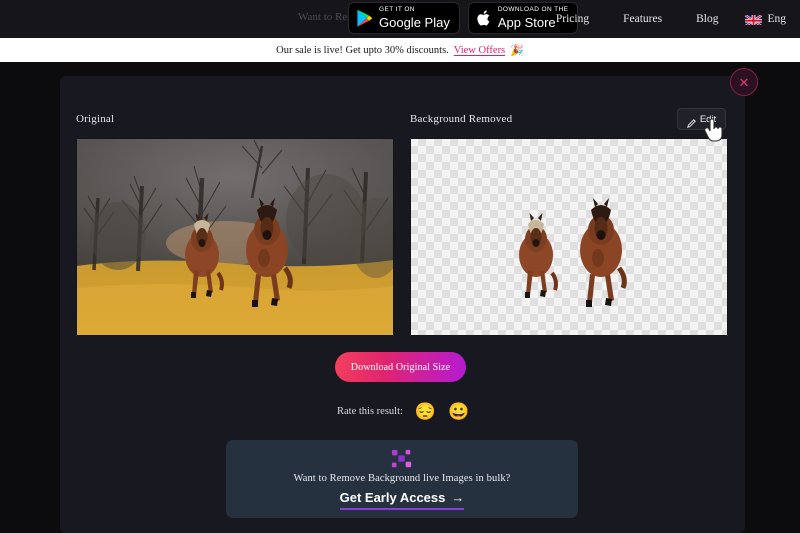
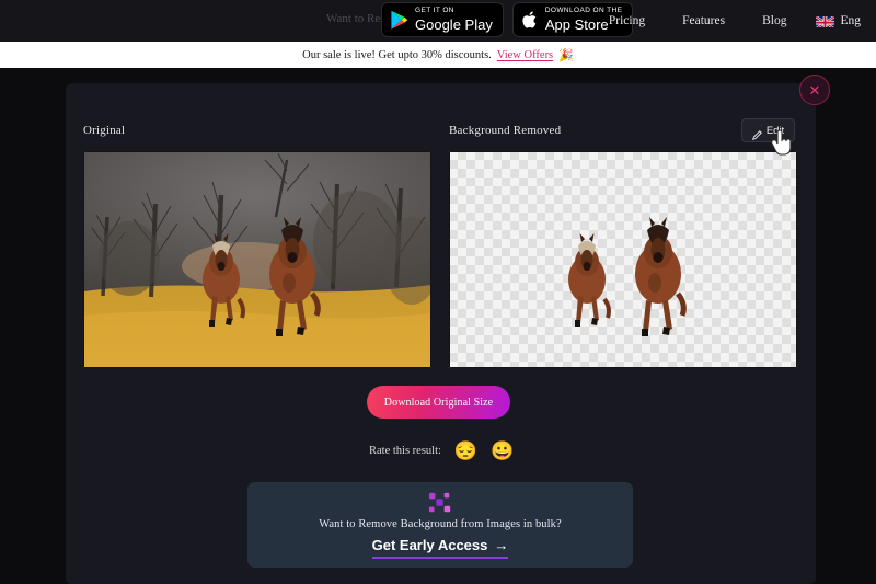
  Want to Re
  Google Play
  App Store
  Pricing
  Features
  Blog
  Eng
  Our sale is live! Get upto 30% discounts.
  View Offers
  🎉
  ✕
  Original
  Background Removed
  Edt
  Download Original Size
  Rate this result:
  😔
  😀
- Want to Remove Background live Images in bulk?
+ Want to Remove Background from Images in bulk?
  Get Early Access
  →
